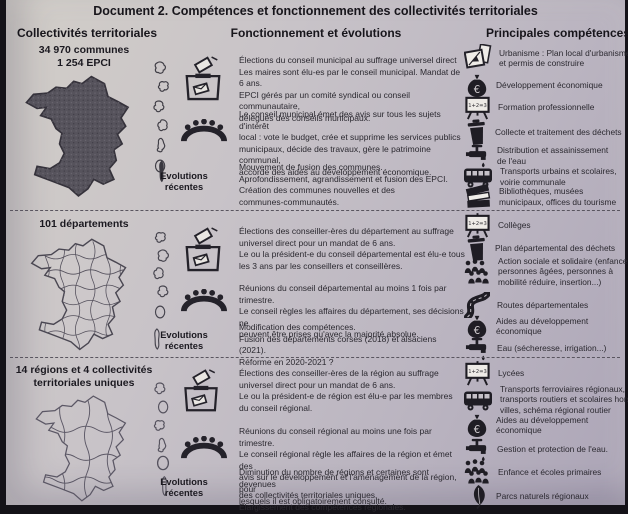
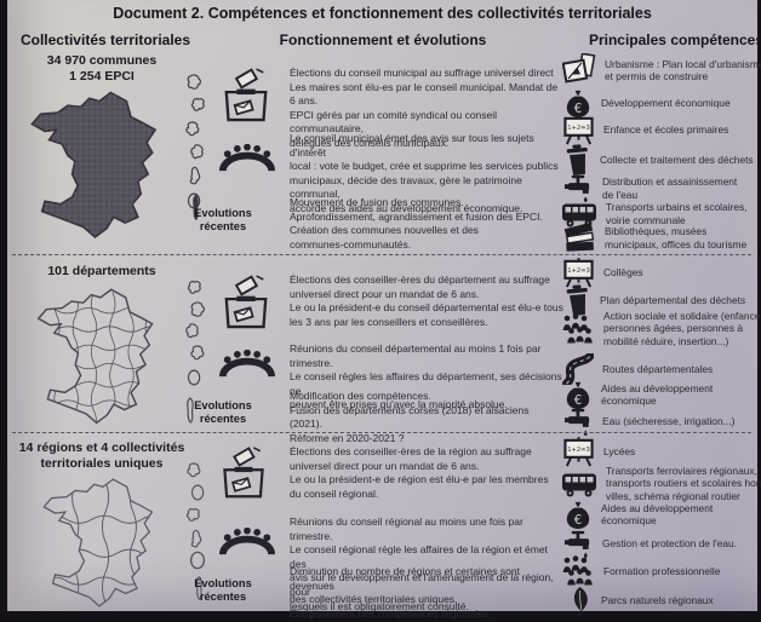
  Document 2. Compétences et fonctionnement des collectivités territoriales
  Collectivités territoriales
  Fonctionnement et évolutions
  Principales compétences
  34 970 communes
  1 254 EPCI
  Élections du conseil municipal au suffrage universel direct
  Les maires sont élu-es par le conseil municipal. Mandat de 6 ans.
  EPCI gérés par un comité syndical ou conseil communautaire,
  délégués des conseils municipaux.
  Le conseil municipal émet des avis sur tous les sujets d'intérêt
  local : vote le budget, crée et supprime les services publics
  municipaux, décide des travaux, gère le patrimoine communal,
  accorde des aides au développement économique.
  Evolutions récentes
  Mouvement de fusion des communes.
  Aprofondissement, agrandissement et fusion des EPCI.
  Création des communes nouvelles et des
  communes-communautés.
  Urbanisme : Plan local d'urbanism
  et permis de construire
  Développement économique
- Formation professionnelle
+ Enfance et écoles primaires
  Collecte et traitement des déchets
  Distribution et assainissement
  de l'eau
  Transports urbains et scolaires,
  voirie communale
  Bibliothèques, musées
  municipaux, offices du tourisme
  101 départements
  Élections des conseiller-ères du département au suffrage
  universel direct pour un mandat de 6 ans.
  Le ou la président-e du conseil départemental est élu-e tous
  les 3 ans par les conseillers et conseillères.
  Réunions du conseil départemental au moins 1 fois par trimestre.
  Le conseil règles les affaires du département, ses décisions ne
  peuvent être prises qu'avec la majorité absolue.
  Evolutions récentes
  Modification des compétences.
  Fusion des départements corses (2018) et alsaciens (2021).
  Réforme en 2020-2021 ?
  Collèges
  Plan départemental des déchets
  Action sociale et solidaire (enfance
  personnes âgées, personnes à
  mobilité réduire, insertion...)
  Routes départementales
  Aides au développement
  économique
  Eau (sécheresse, irrigation...)
  14 régions et 4 collectivités
  territoriales uniques
  Élections des conseiller-ères de la région au suffrage
  universel direct pour un mandat de 6 ans.
  Le ou la président-e de région est élu-e par les membres
  du conseil régional.
  Réunions du conseil régional au moins une fois par trimestre.
  Le conseil régional règle les affaires de la région et émet des
  avis sur le développement et l'aménagement de la région, pour
  lesquels il est obligatoirement consulté.
  Evolutions récentes
  Diminution du nombre de régions et certaines sont devenues
  des collectivités territoriales uniques.
  Elargissement des compétences régionales.
  Lycées
  Transports ferroviaires régionaux,
  transports routiers et scolaires hor
  villes, schéma régional routier
  Aides au développement
  économique
  Gestion et protection de l'eau.
- Enfance et écoles primaires
+ Formation professionnelle
  Parcs naturels régionaux
